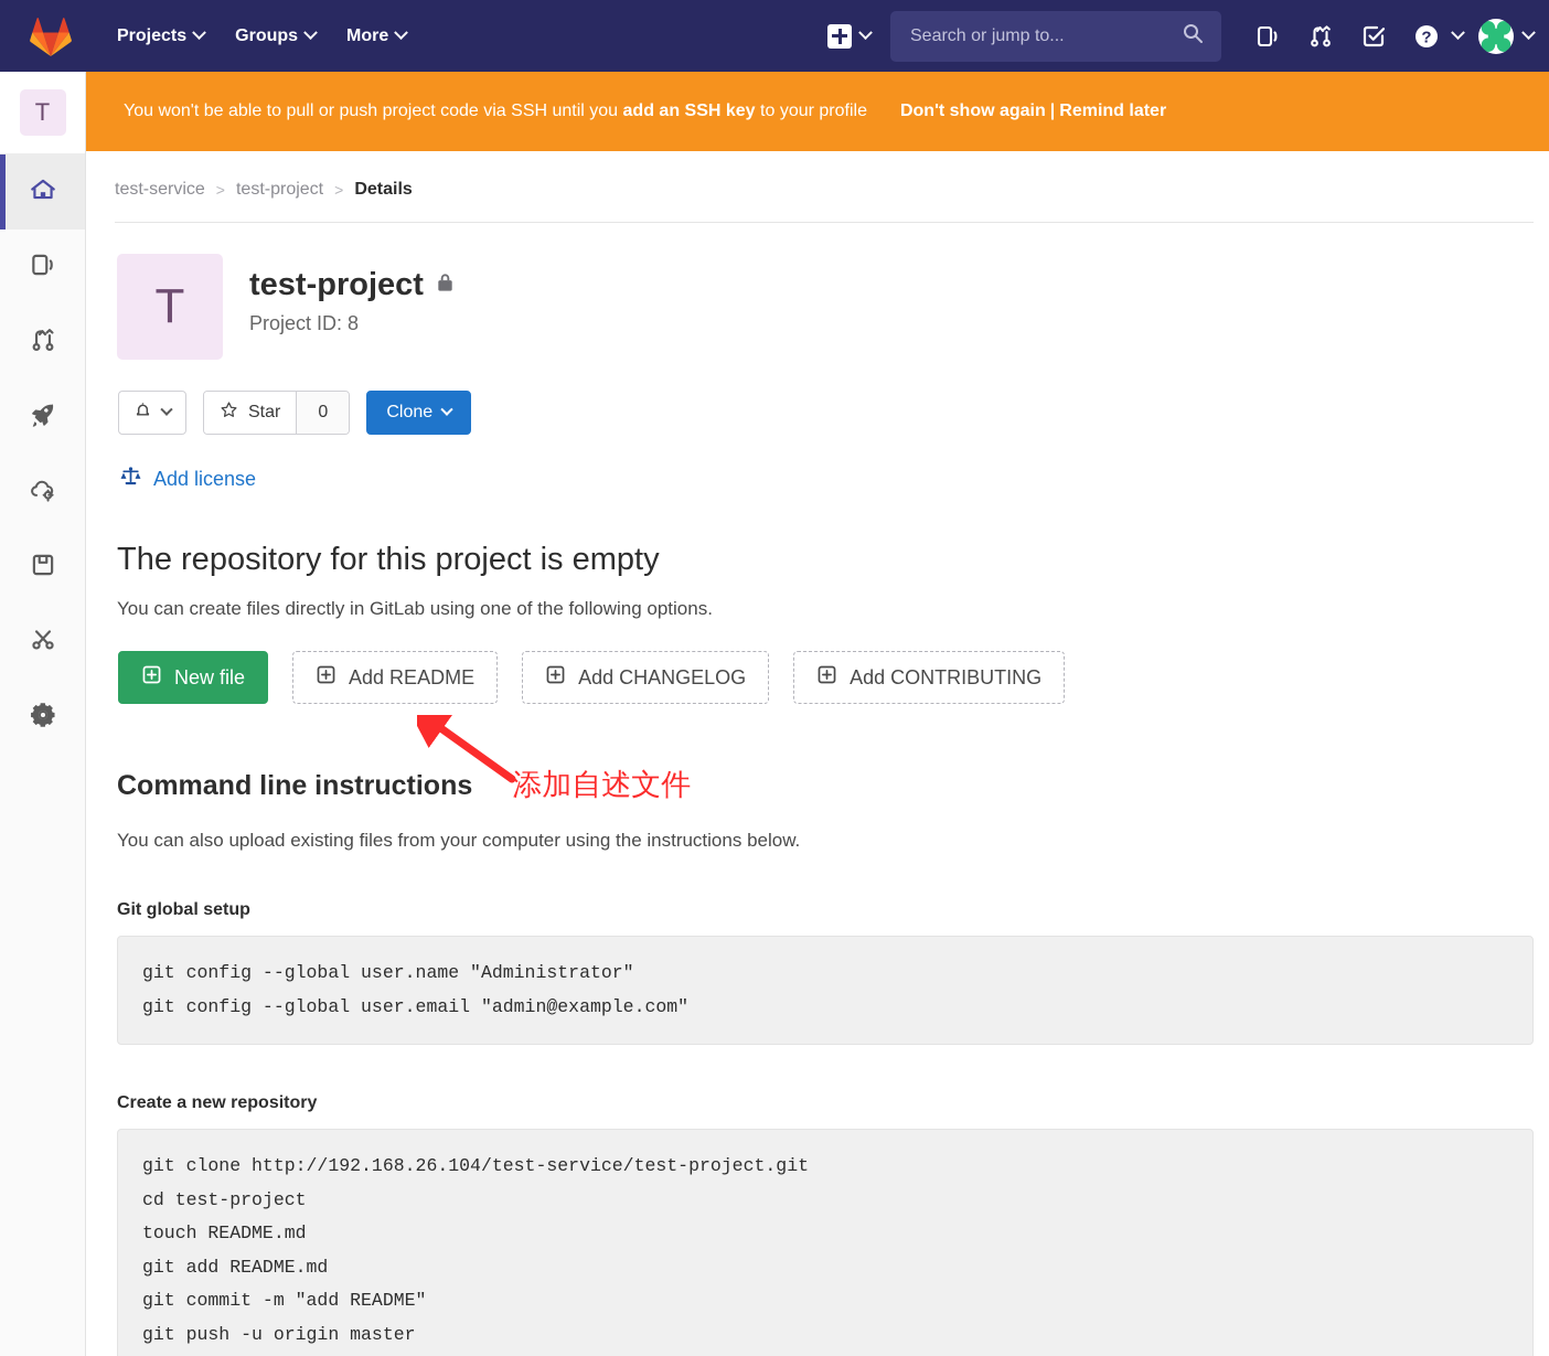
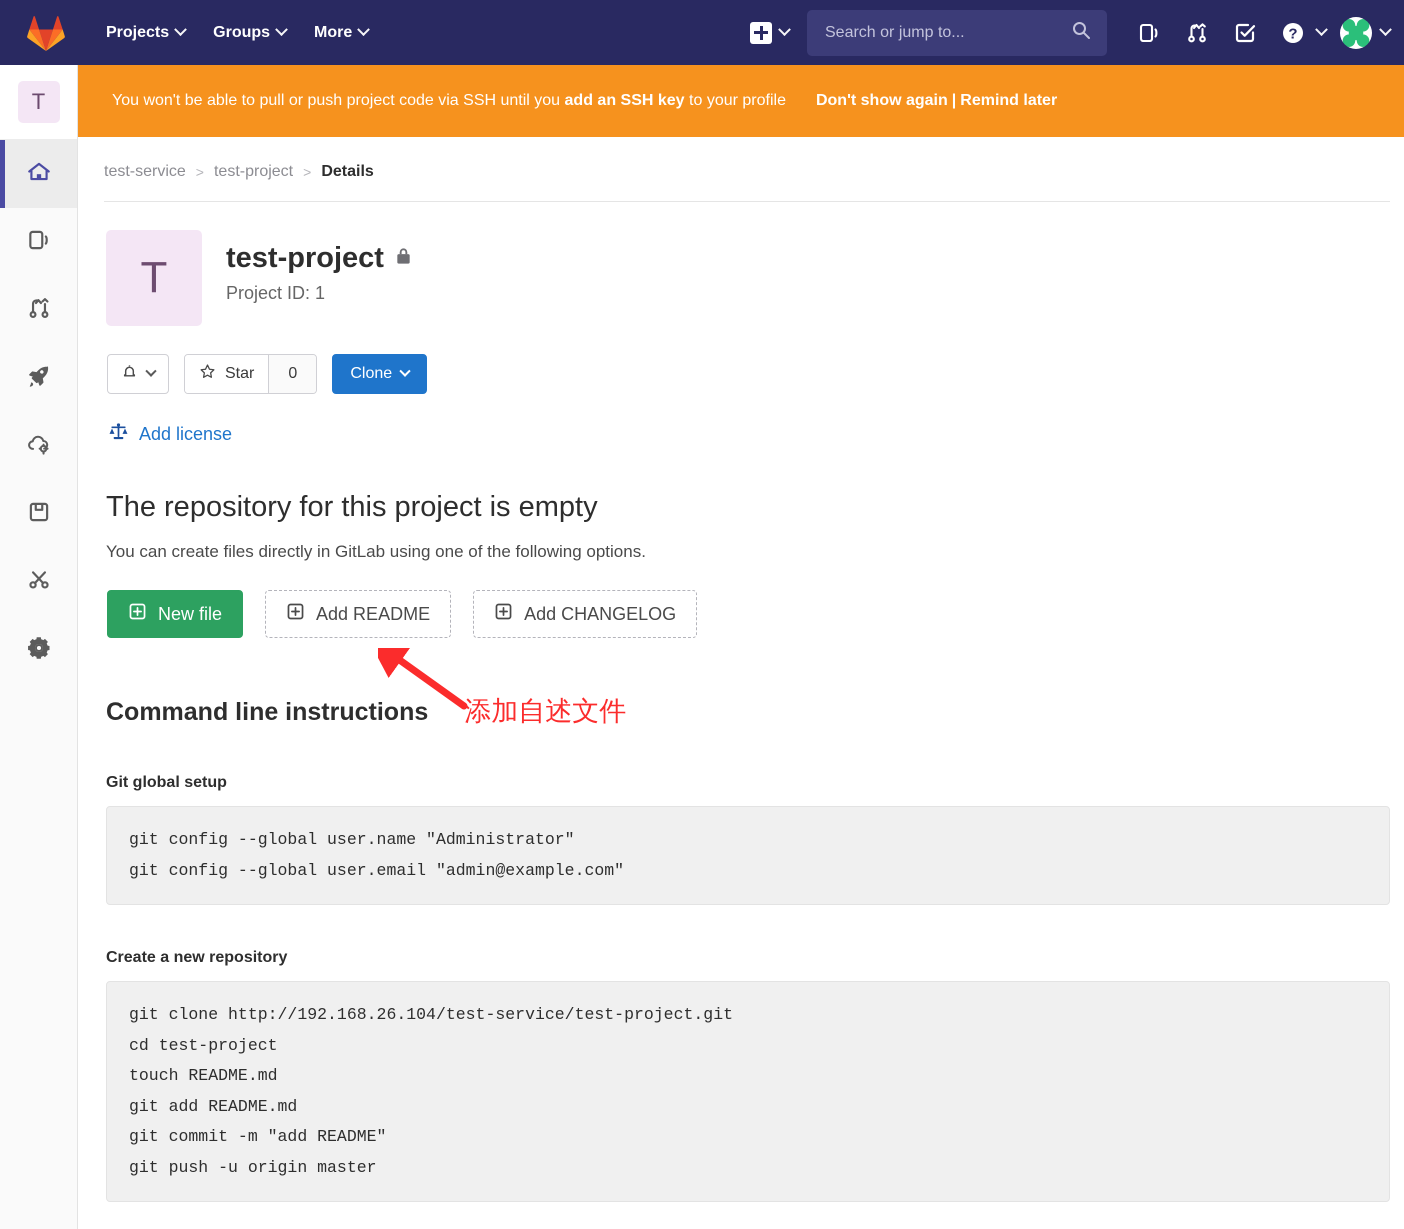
  Projects
  Groups
  More
  Search or jump to...
  ?
  T
  You won't be able to pull or push project code via SSH until you add an SSH key to your profile
  Don't show again | Remind later
  test-service
  >
  test-project
  >
  Details
  T
  test-project
- Project ID: 8
+ Project ID: 1
  Star
  0
  Clone
  Add license
  The repository for this project is empty
  You can create files directly in GitLab using one of the following options.
  New file
  Add README
  Add CHANGELOG
- Add CONTRIBUTING
  Command line instructions
  添加自述文件
- You can also upload existing files from your computer using the instructions below.
  Git global setup
  git config --global user.name "Administrator"
  git config --global user.email "admin@example.com"
  Create a new repository
  git clone http://192.168.26.104/test-service/test-project.git
  cd test-project
  touch README.md
  git add README.md
  git commit -m "add README"
  git push -u origin master
